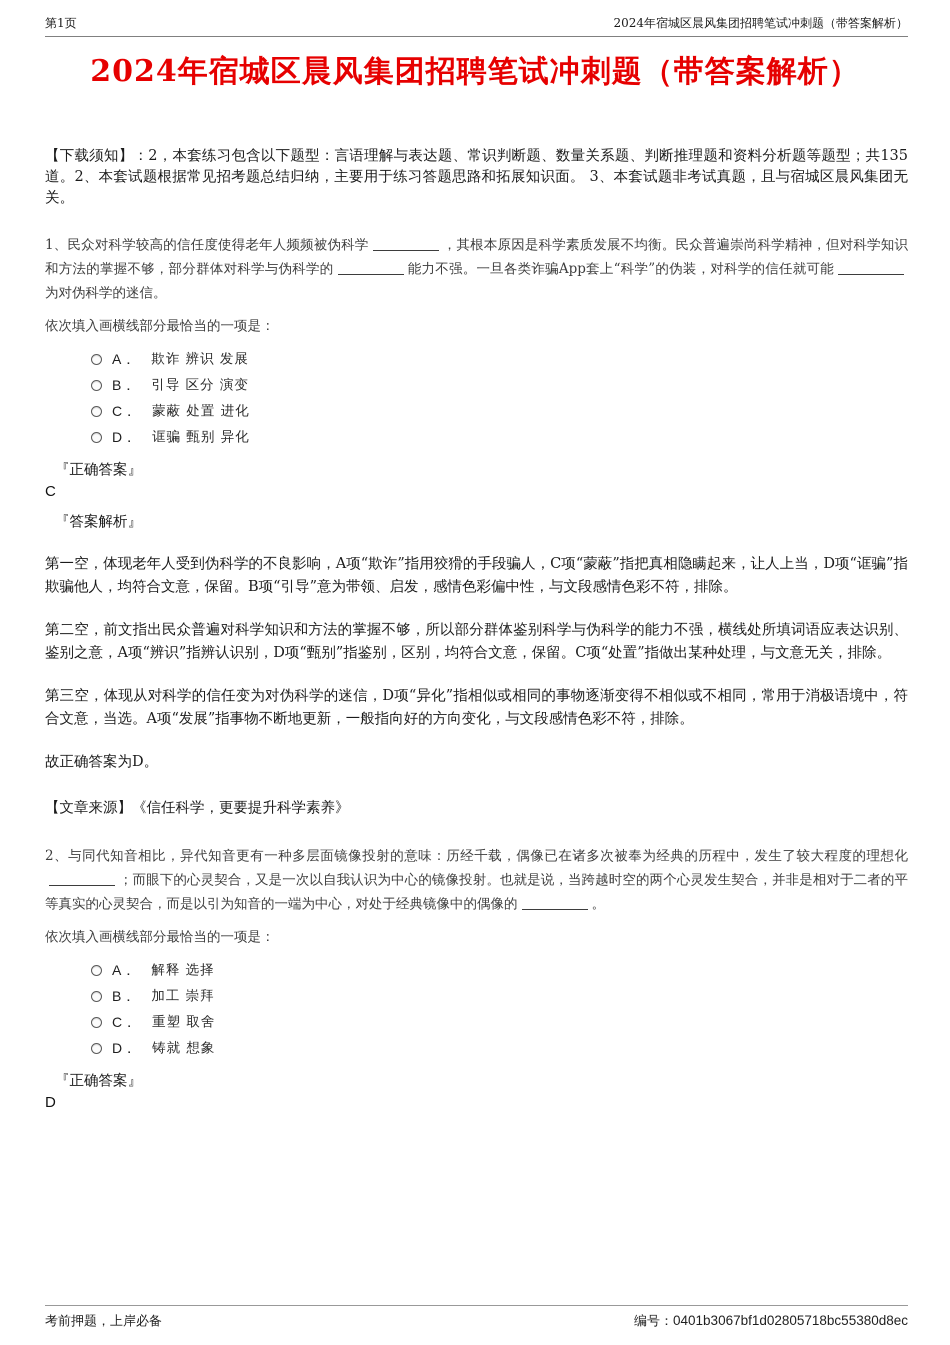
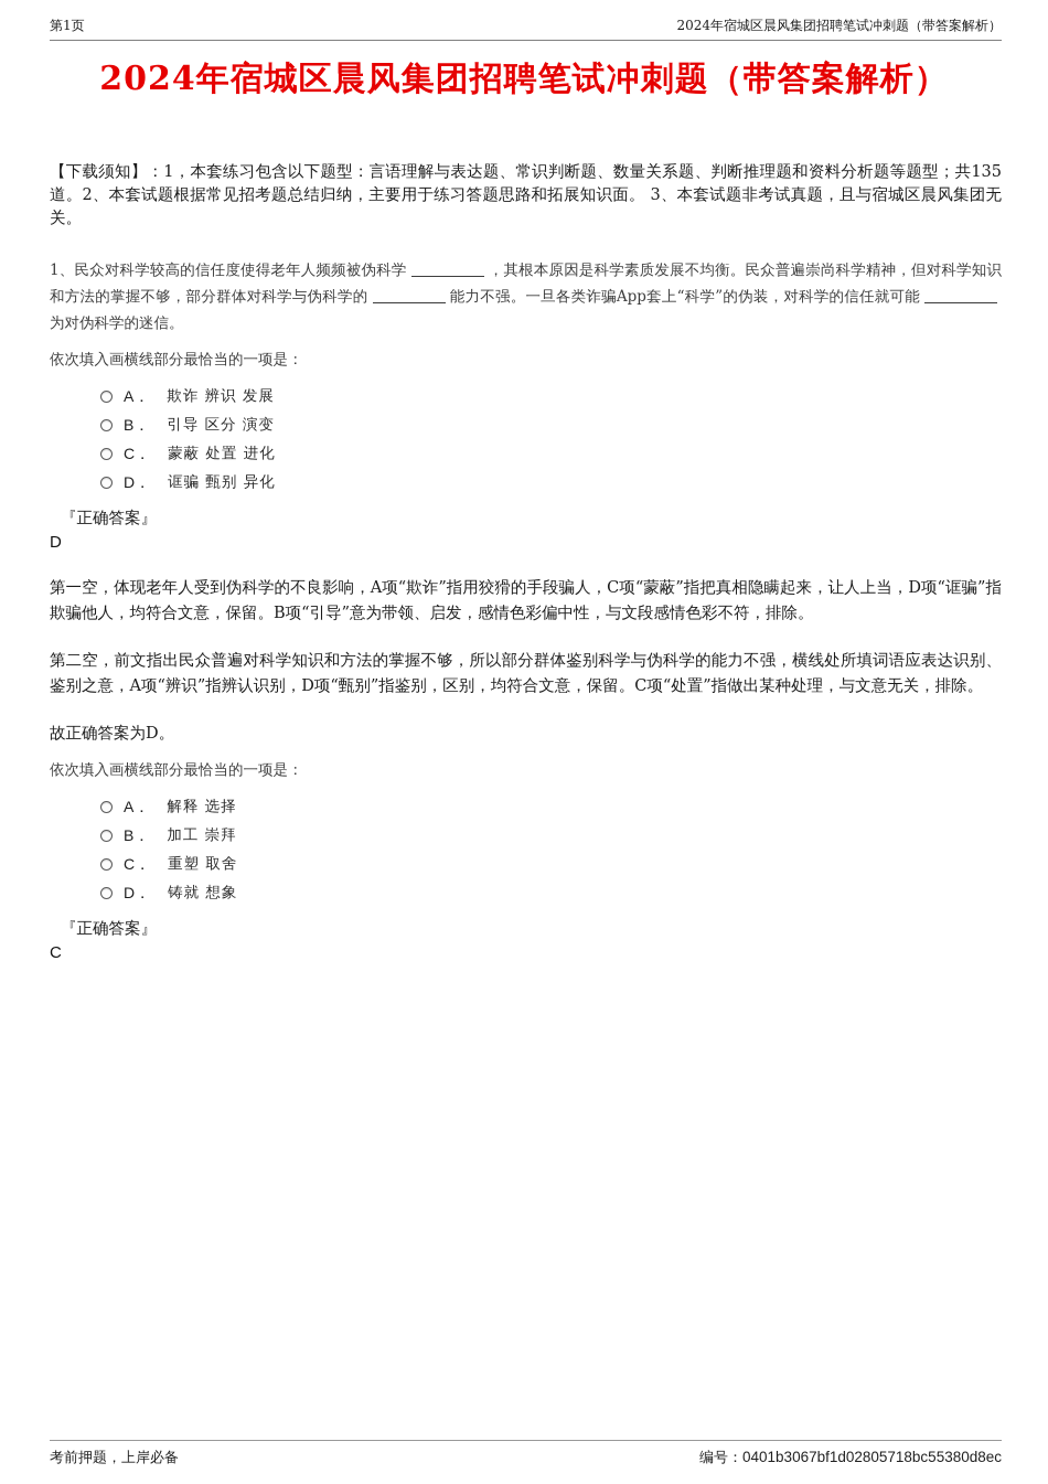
  第1页
  2024年宿城区晨风集团招聘笔试冲刺题（带答案解析）
  2024年宿城区晨风集团招聘笔试冲刺题（带答案解析）
- 【下载须知】：2，本套练习包含以下题型：言语理解与表达题、常识判断题、数量关系题、判断推理题和资料分析题等题型；共135道。2、本套试题根据常见招考题总结归纳，主要用于练习答题思路和拓展知识面。 3、本套试题非考试真题，且与宿城区晨风集团无关。
+ 【下载须知】：1，本套练习包含以下题型：言语理解与表达题、常识判断题、数量关系题、判断推理题和资料分析题等题型；共135道。2、本套试题根据常见招考题总结归纳，主要用于练习答题思路和拓展知识面。 3、本套试题非考试真题，且与宿城区晨风集团无关。
  1、民众对科学较高的信任度使得老年人频频被伪科学 ，其根本原因是科学素质发展不均衡。民众普遍崇尚科学精神，但对科学知识和方法的掌握不够，部分群体对科学与伪科学的 能力不强。一旦各类诈骗App套上“科学”的伪装，对科学的信任就可能为对伪科学的迷信。
  依次填入画横线部分最恰当的一项是：
  A．
  欺诈 辨识 发展
  B．
  引导 区分 演变
  C．
  蒙蔽 处置 进化
  D．
  诓骗 甄别 异化
  『正确答案』
- C
+ D
- 『答案解析』
  第一空，体现老年人受到伪科学的不良影响，A项“欺诈”指用狡猾的手段骗人，C项“蒙蔽”指把真相隐瞒起来，让人上当，D项“诓骗”指欺骗他人，均符合文意，保留。B项“引导”意为带领、启发，感情色彩偏中性，与文段感情色彩不符，排除。
  第二空，前文指出民众普遍对科学知识和方法的掌握不够，所以部分群体鉴别科学与伪科学的能力不强，横线处所填词语应表达识别、鉴别之意，A项“辨识”指辨认识别，D项“甄别”指鉴别，区别，均符合文意，保留。C项“处置”指做出某种处理，与文意无关，排除。
- 第三空，体现从对科学的信任变为对伪科学的迷信，D项“异化”指相似或相同的事物逐渐变得不相似或不相同，常用于消极语境中，符合文意，当选。A项“发展”指事物不断地更新，一般指向好的方向变化，与文段感情色彩不符，排除。
  故正确答案为D。
- 【文章来源】《信任科学，更要提升科学素养》
- 2、与同代知音相比，异代知音更有一种多层面镜像投射的意味：历经千载，偶像已在诸多次被奉为经典的历程中，发生了较大程度的理想化；而眼下的心灵契合，又是一次以自我认识为中心的镜像投射。也就是说，当跨越时空的两个心灵发生契合，并非是相对于二者的平等真实的心灵契合，而是以引为知音的一端为中心，对处于经典镜像中的偶像的 。
  依次填入画横线部分最恰当的一项是：
  A．
  解释 选择
  B．
  加工 崇拜
  C．
  重塑 取舍
  D．
  铸就 想象
  『正确答案』
- D
+ C
  考前押题，上岸必备
  编号：0401b3067bf1d02805718bc55380d8ec
